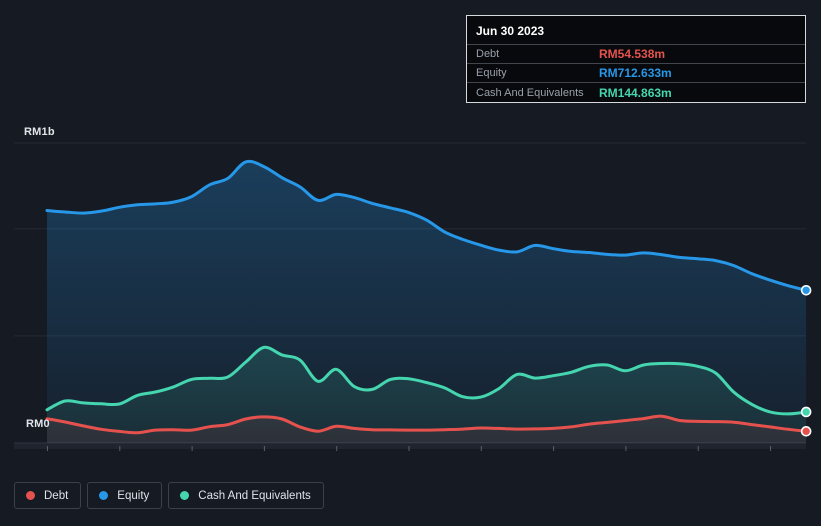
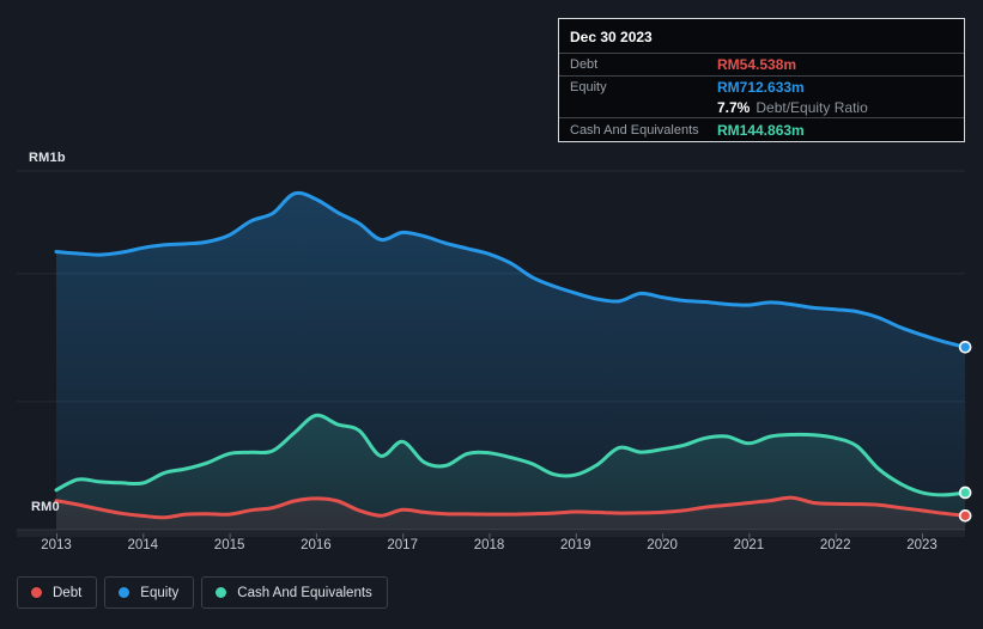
  RM1b
  RM0
+ 2013
+ 2014
+ 2015
+ 2016
+ 2017
+ 2018
+ 2019
+ 2020
+ 2021
+ 2022
+ 2023
- Jun 30 2023
+ Dec 30 2023
  Debt
  RM54.538m
  Equity
  RM712.633m
+ 7.7%
+ Debt/Equity Ratio
  Cash And Equivalents
  RM144.863m
  Debt
  Equity
  Cash And Equivalents
